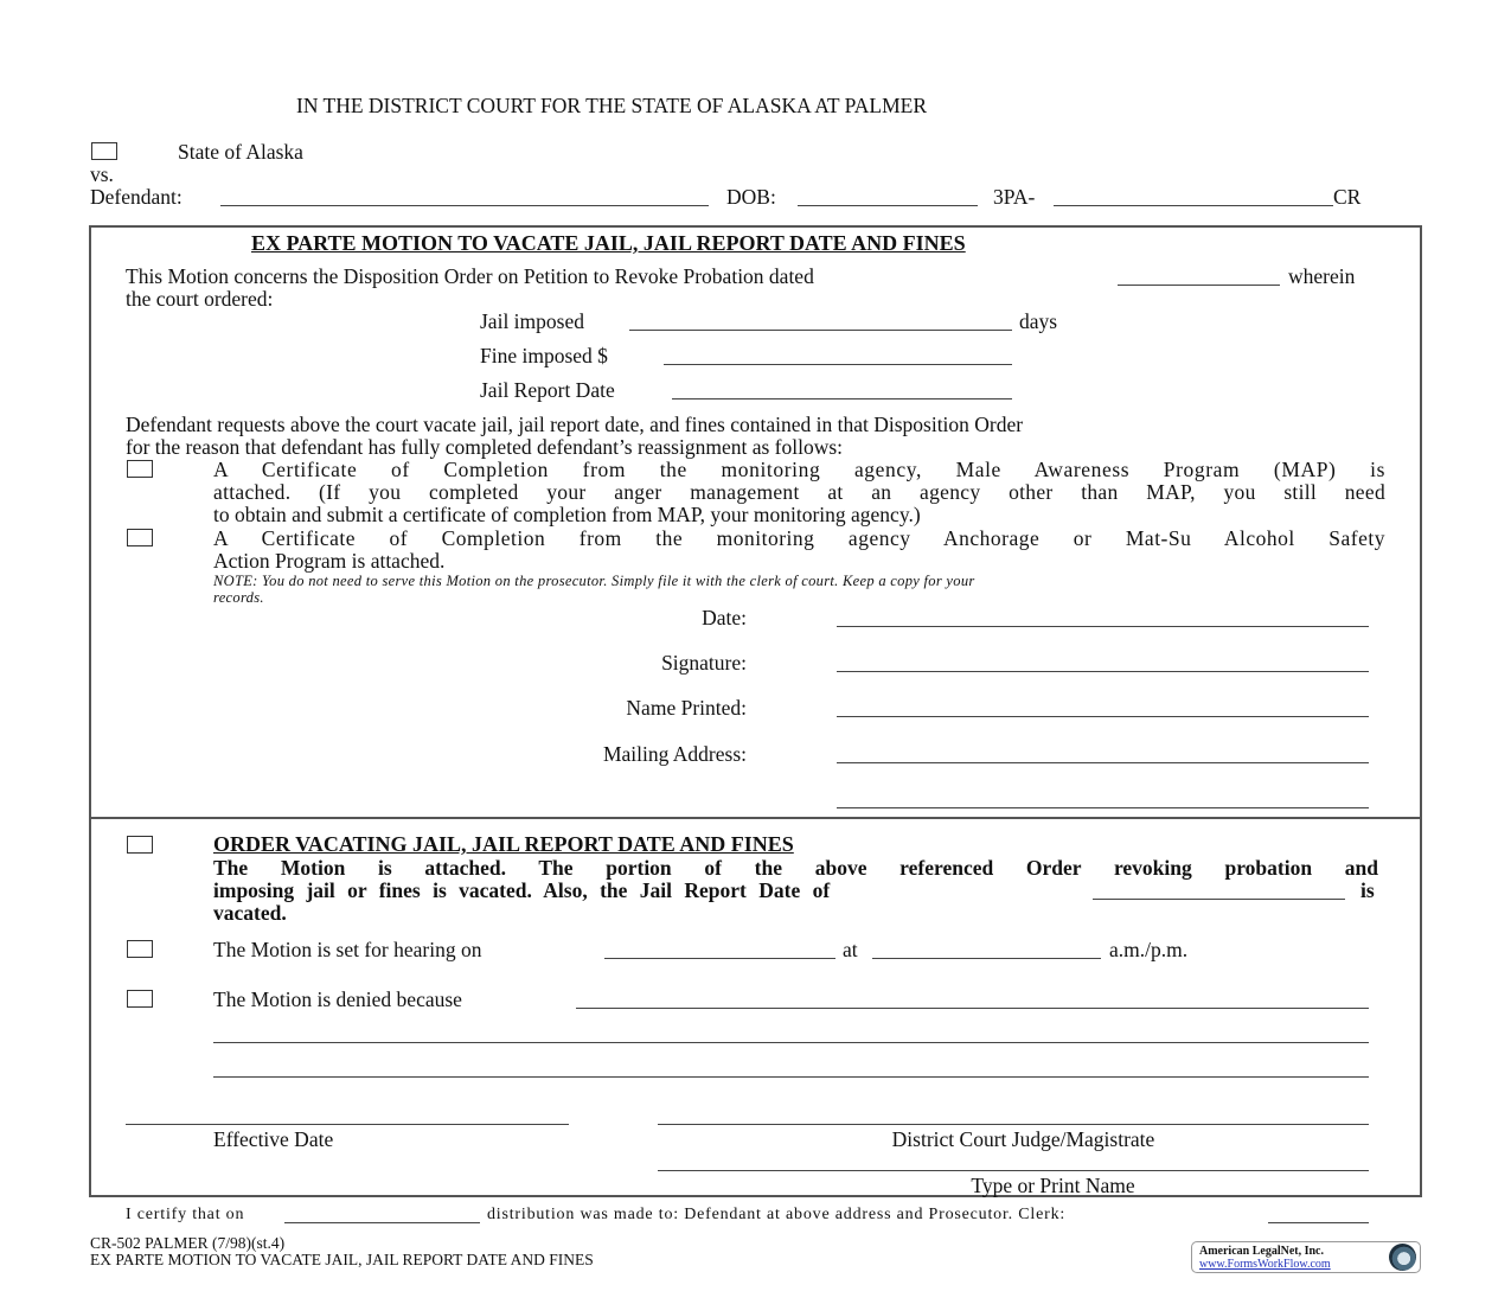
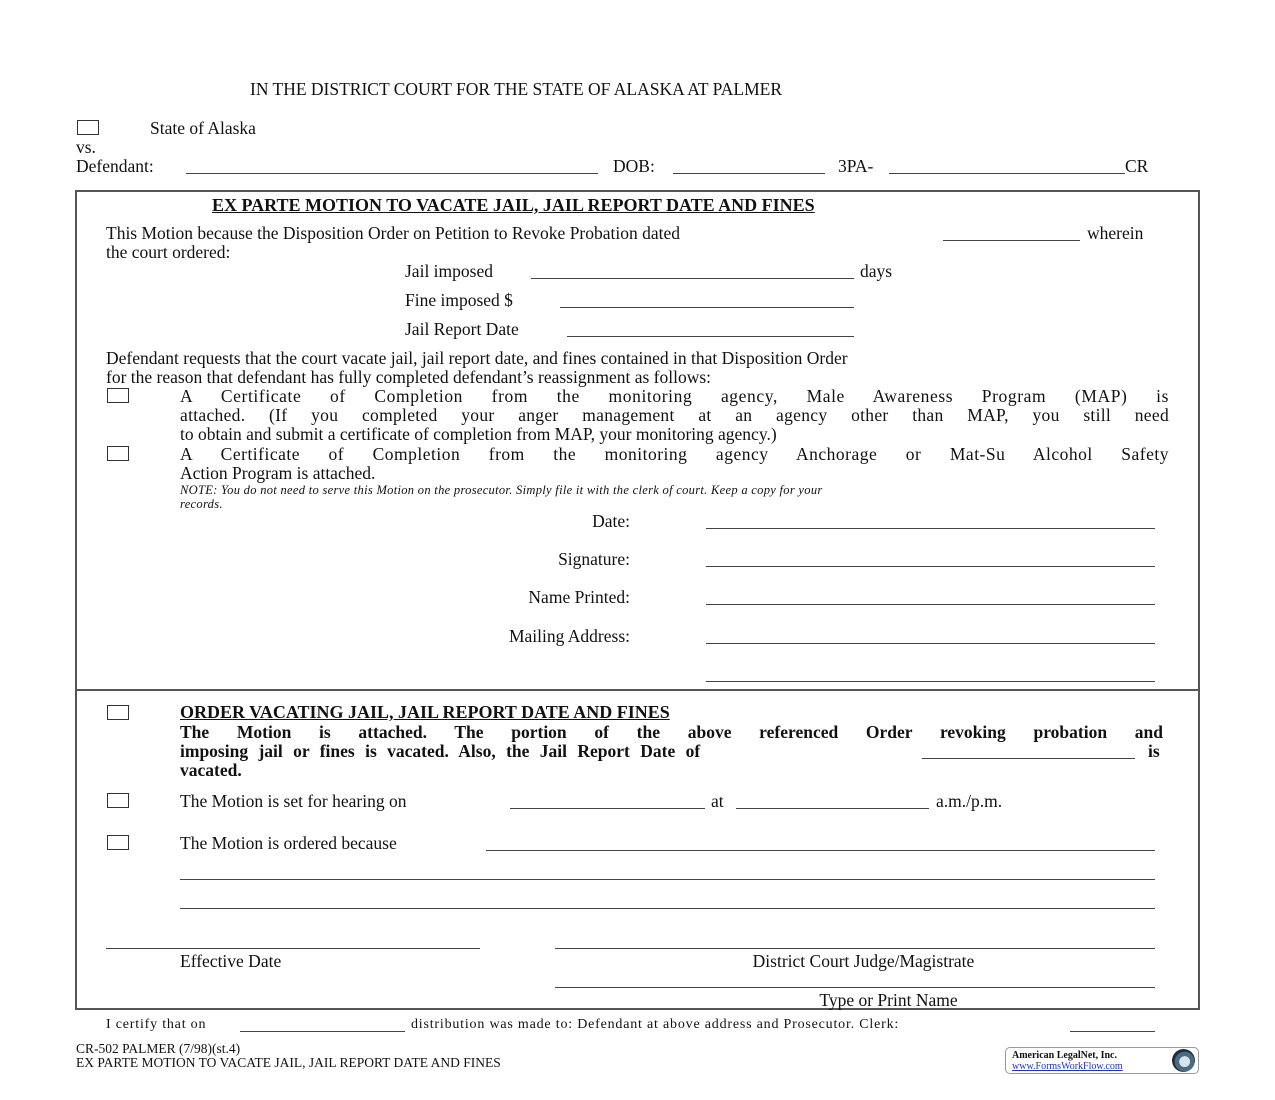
  IN THE DISTRICT COURT FOR THE STATE OF ALASKA AT PALMER
  State of Alaska
  vs.
  Defendant:
  DOB:
  3PA-
  CR
  EX PARTE MOTION TO VACATE JAIL, JAIL REPORT DATE AND FINES
- This Motion concerns the Disposition Order on Petition to Revoke Probation dated
+ This Motion because the Disposition Order on Petition to Revoke Probation dated
  wherein
  the court ordered:
  Jail imposed
  days
  Fine imposed $
  Jail Report Date
- Defendant requests above the court vacate jail, jail report date, and fines contained in that Disposition Order
+ Defendant requests that the court vacate jail, jail report date, and fines contained in that Disposition Order
  for the reason that defendant has fully completed defendant’s reassignment as follows:
  A Certificate of Completion from the monitoring agency, Male Awareness Program (MAP) is
  attached. (If you completed your anger management at an agency other than MAP, you still need
  to obtain and submit a certificate of completion from MAP, your monitoring agency.)
  A Certificate of Completion from the monitoring agency Anchorage or Mat-Su Alcohol Safety
  Action Program is attached.
  NOTE: You do not need to serve this Motion on the prosecutor. Simply file it with the clerk of court. Keep a copy for your
  records.
  Date:
  Signature:
  Name Printed:
  Mailing Address:
  ORDER VACATING JAIL, JAIL REPORT DATE AND FINES
  The Motion is attached. The portion of the above referenced Order revoking probation and
  imposing jail or fines is vacated. Also, the Jail Report Date of
  is
  vacated.
  The Motion is set for hearing on
  at
  a.m./p.m.
- The Motion is denied because
+ The Motion is ordered because
  Effective Date
  District Court Judge/Magistrate
  Type or Print Name
  I certify that on
  distribution was made to: Defendant at above address and Prosecutor. Clerk:
  CR-502 PALMER (7/98)(st.4)
  EX PARTE MOTION TO VACATE JAIL, JAIL REPORT DATE AND FINES
  American LegalNet, Inc.
  www.FormsWorkFlow.com
